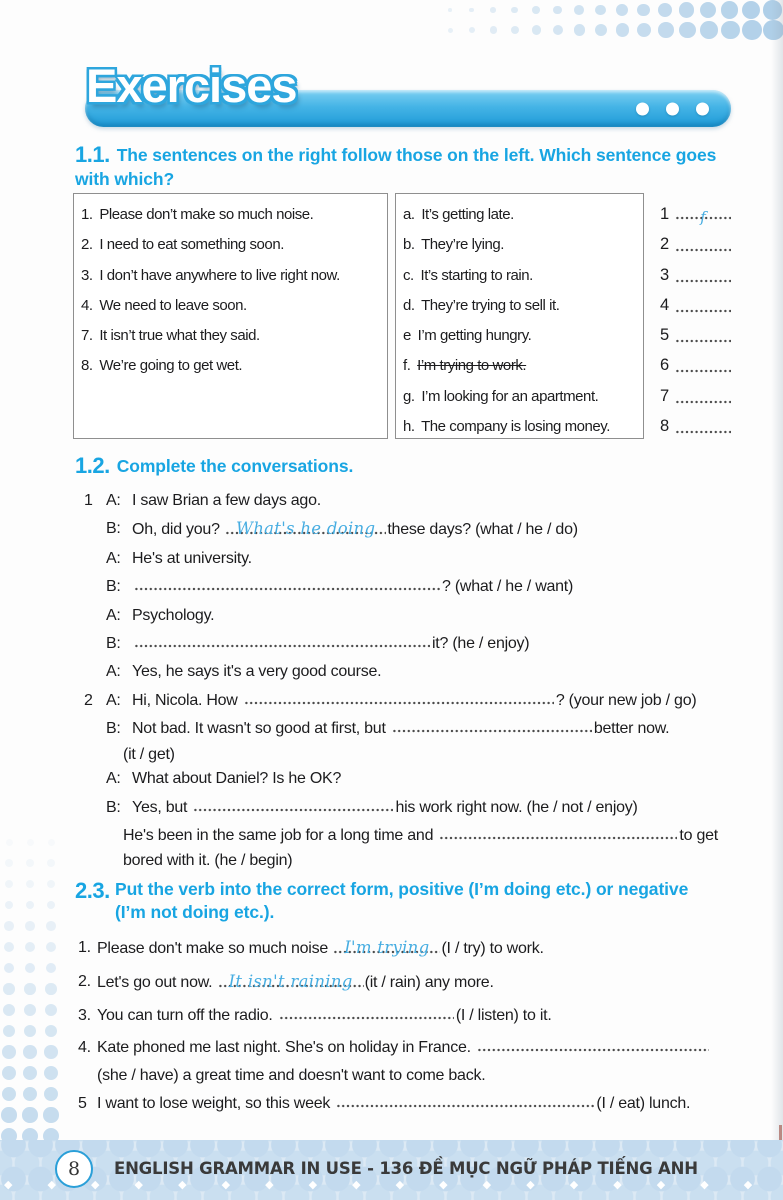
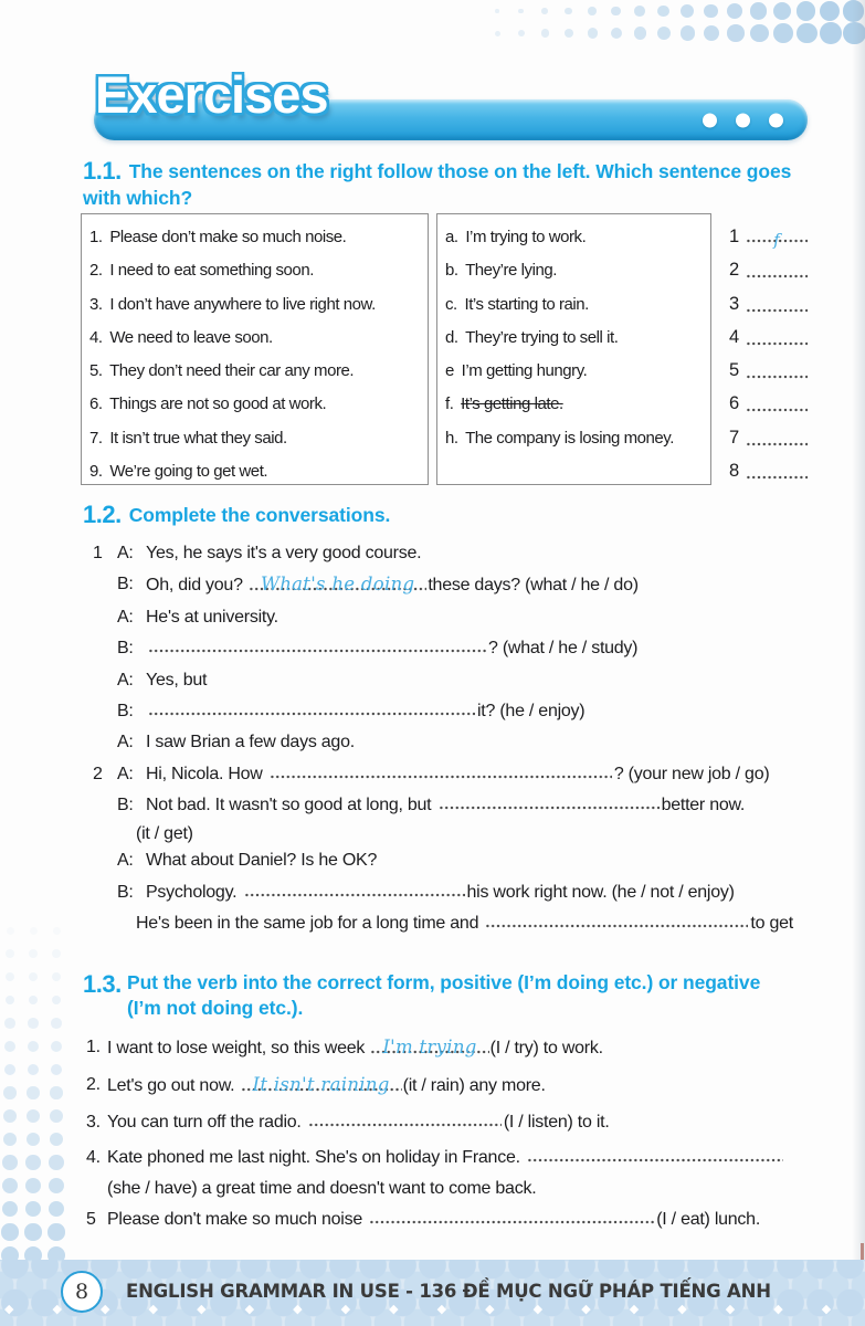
  Exercises
  1.1. The sentences on the right follow those on the left. Which sentence goes
  with which?
  1. Please don’t make so much noise.
  2. I need to eat something soon.
  3. I don’t have anywhere to live right now.
  4. We need to leave soon.
+ 5. They don’t need their car any more.
+ 6. Things are not so good at work.
  7. It isn’t true what they said.
- 8. We’re going to get wet.
+ 9. We’re going to get wet.
- a. It’s getting late.
+ a. I’m trying to work.
  b. They’re lying.
  c. It’s starting to rain.
  d. They’re trying to sell it.
  e I’m getting hungry.
- f. I’m trying to work.
+ f. It’s getting late.
- g. I’m looking for an apartment.
  h. The company is losing money.
  1 f
  2
  3
  4
  5
  6
  7
  8
  1.2. Complete the conversations.
  1
  A:
- I saw Brian a few days ago.
+ Yes, he says it's a very good course.
  B:
  Oh, did you? What's he doing these days? (what / he / do)
  A:
  He's at university.
  B:
- ? (what / he / want)
+ ? (what / he / study)
  A:
- Psychology.
+ Yes, but
  B:
  it? (he / enjoy)
  A:
- Yes, he says it's a very good course.
+ I saw Brian a few days ago.
  2
  A:
  Hi, Nicola. How ? (your new job / go)
  B:
- Not bad. It wasn't so good at first, but better now.
+ Not bad. It wasn't so good at long, but better now.
  (it / get)
  A:
  What about Daniel? Is he OK?
  B:
- Yes, but his work right now. (he / not / enjoy)
+ Psychology. his work right now. (he / not / enjoy)
  He's been in the same job for a long time and to get
- bored with it. (he / begin)
- 2.3.
+ 1.3.
  Put the verb into the correct form, positive (I’m doing etc.) or negative
  (I’m not doing etc.).
  1.
- Please don't make so much noise I'm trying (I / try) to work.
+ I want to lose weight, so this week I'm trying (I / try) to work.
  2.
  Let's go out now. It isn't raining (it / rain) any more.
  3.
  You can turn off the radio. (I / listen) to it.
  4.
  Kate phoned me last night. She's on holiday in France.
  (she / have) a great time and doesn't want to come back.
  5
- I want to lose weight, so this week (I / eat) lunch.
+ Please don't make so much noise (I / eat) lunch.
  8
  ENGLISH GRAMMAR IN USE - 136 ĐỀ MỤC NGỮ PHÁP TIẾNG ANH
